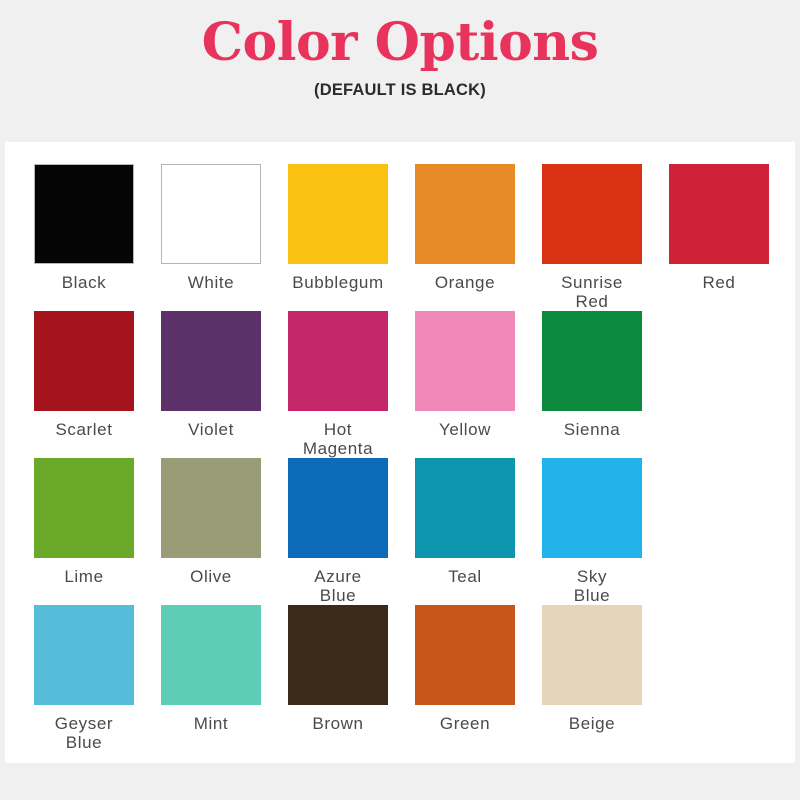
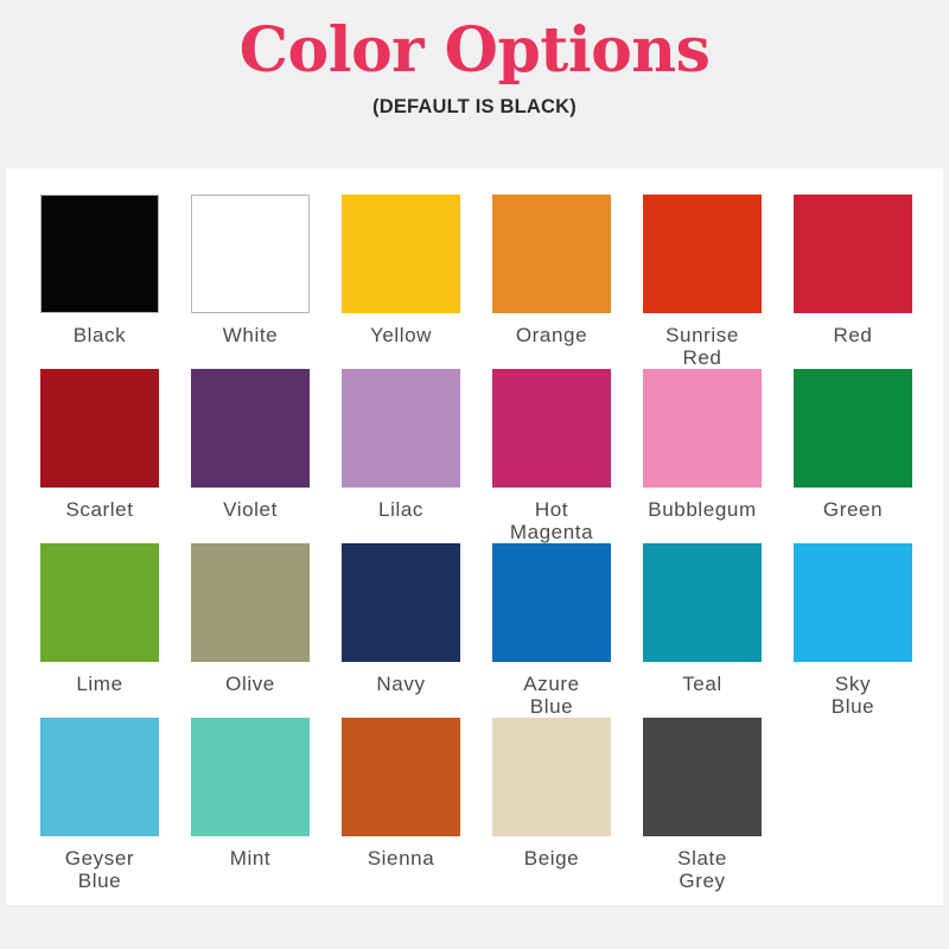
  Color Options
  (DEFAULT IS BLACK)
  Black
  White
- Bubblegum
+ Yellow
  Orange
  Sunrise
  Red
  Red
  Scarlet
  Violet
+ Lilac
  Hot
  Magenta
- Yellow
+ Bubblegum
- Sienna
+ Green
  Lime
  Olive
+ Navy
  Azure
  Blue
  Teal
  Sky
  Blue
  Geyser
  Blue
  Mint
- Brown
- Green
+ Sienna
  Beige
+ Slate
+ Grey
